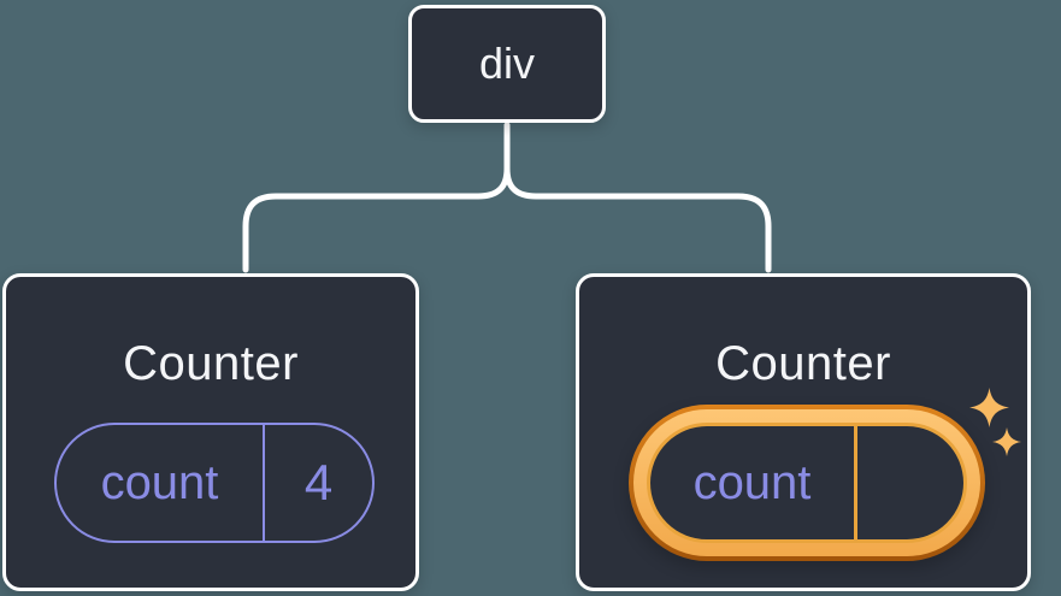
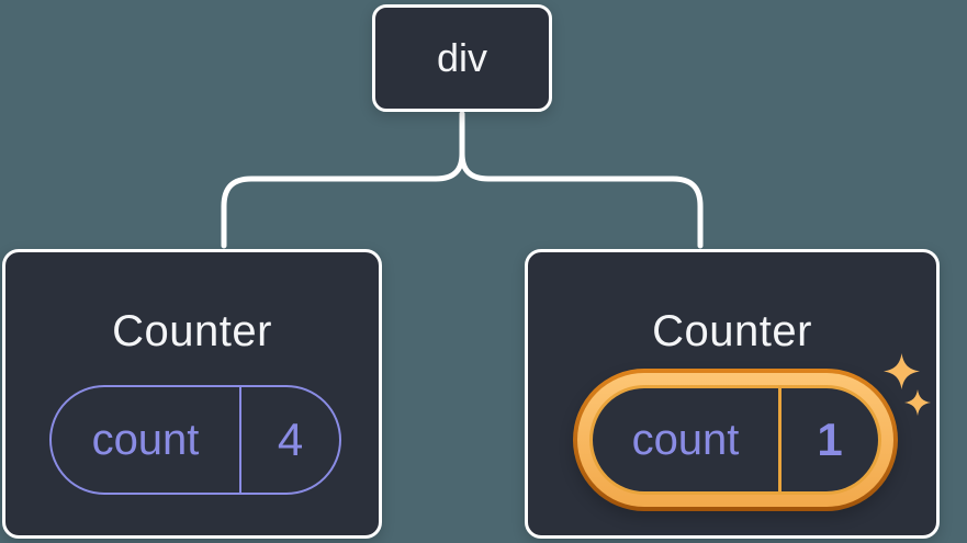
  div
  Counter
  count
  4
  Counter
  count
+ 1
